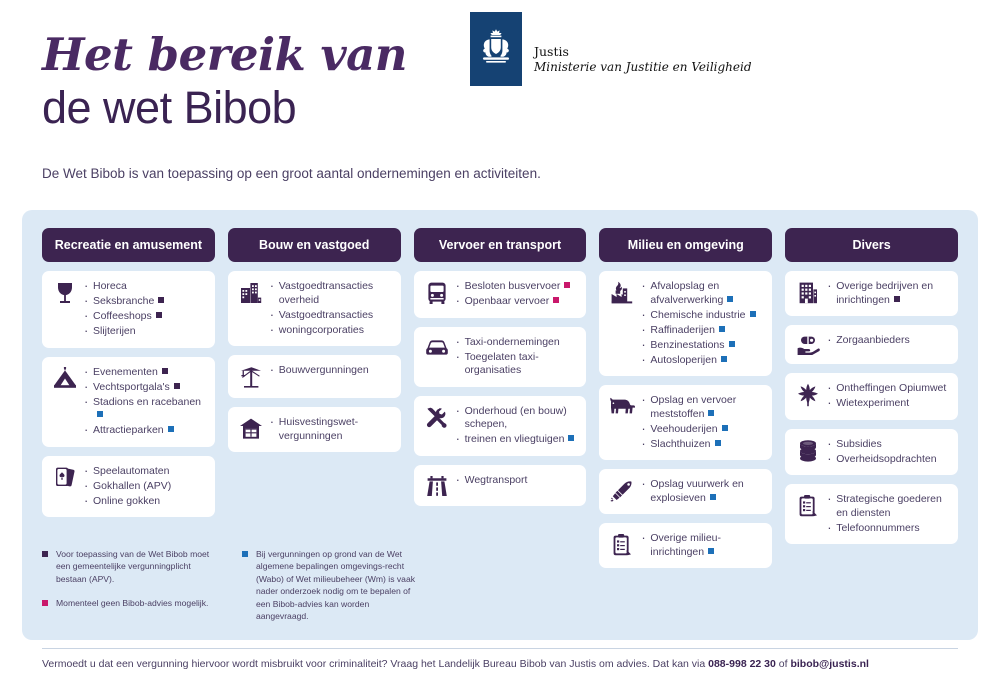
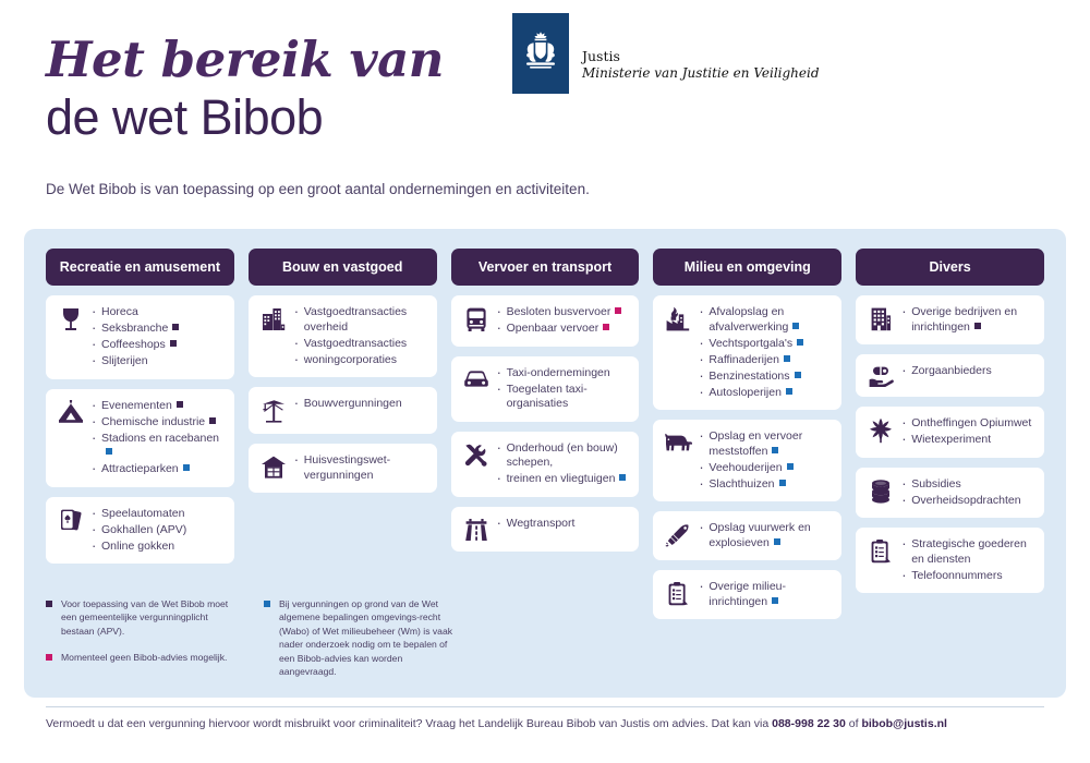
  Het bereik van
  de wet Bibob
  De Wet Bibob is van toepassing op een groot aantal ondernemingen en activiteiten.
  Justis
  Ministerie van Justitie en Veiligheid
  Recreatie en amusement
  Horeca
  Seksbranche
  Coffeeshops
  Slijterijen
  Evenementen
- Vechtsportgala's
+ Chemische industrie
  Stadions en racebanen
  Attractieparken
  Speelautomaten
  Gokhallen (APV)
  Online gokken
  Bouw en vastgoed
  Vastgoedtransacties overheid
  Vastgoedtransacties
  woningcorporaties
  Bouwvergunningen
  Huisvestingswet-vergunningen
  Vervoer en transport
  Besloten busvervoer
  Openbaar vervoer
  Taxi-ondernemingen
  Toegelaten taxi-organisaties
  Onderhoud (en bouw) schepen,
  treinen en vliegtuigen
  Wegtransport
  Milieu en omgeving
  Afvalopslag en afvalverwerking
- Chemische industrie
+ Vechtsportgala's
  Raffinaderijen
  Benzinestations
  Autosloperijen
  Opslag en vervoer meststoffen
  Veehouderijen
  Slachthuizen
  Opslag vuurwerk en explosieven
  Overige milieu-inrichtingen
  Divers
  Overige bedrijven en inrichtingen
  Zorgaanbieders
  Ontheffingen Opiumwet
  Wietexperiment
  Subsidies
  Overheidsopdrachten
  Strategische goederen en diensten
  Telefoonnummers
  Voor toepassing van de Wet Bibob moet een gemeentelijke vergunningplicht bestaan (APV).
  Momenteel geen Bibob-advies mogelijk.
  Bij vergunningen op grond van de Wet algemene bepalingen omgevings-recht (Wabo) of Wet milieubeheer (Wm) is vaak nader onderzoek nodig om te bepalen of een Bibob-advies kan worden aangevraagd.
  Vermoedt u dat een vergunning hiervoor wordt misbruikt voor criminaliteit? Vraag het Landelijk Bureau Bibob van Justis om advies. Dat kan via 088-998 22 30 of bibob@justis.nl
